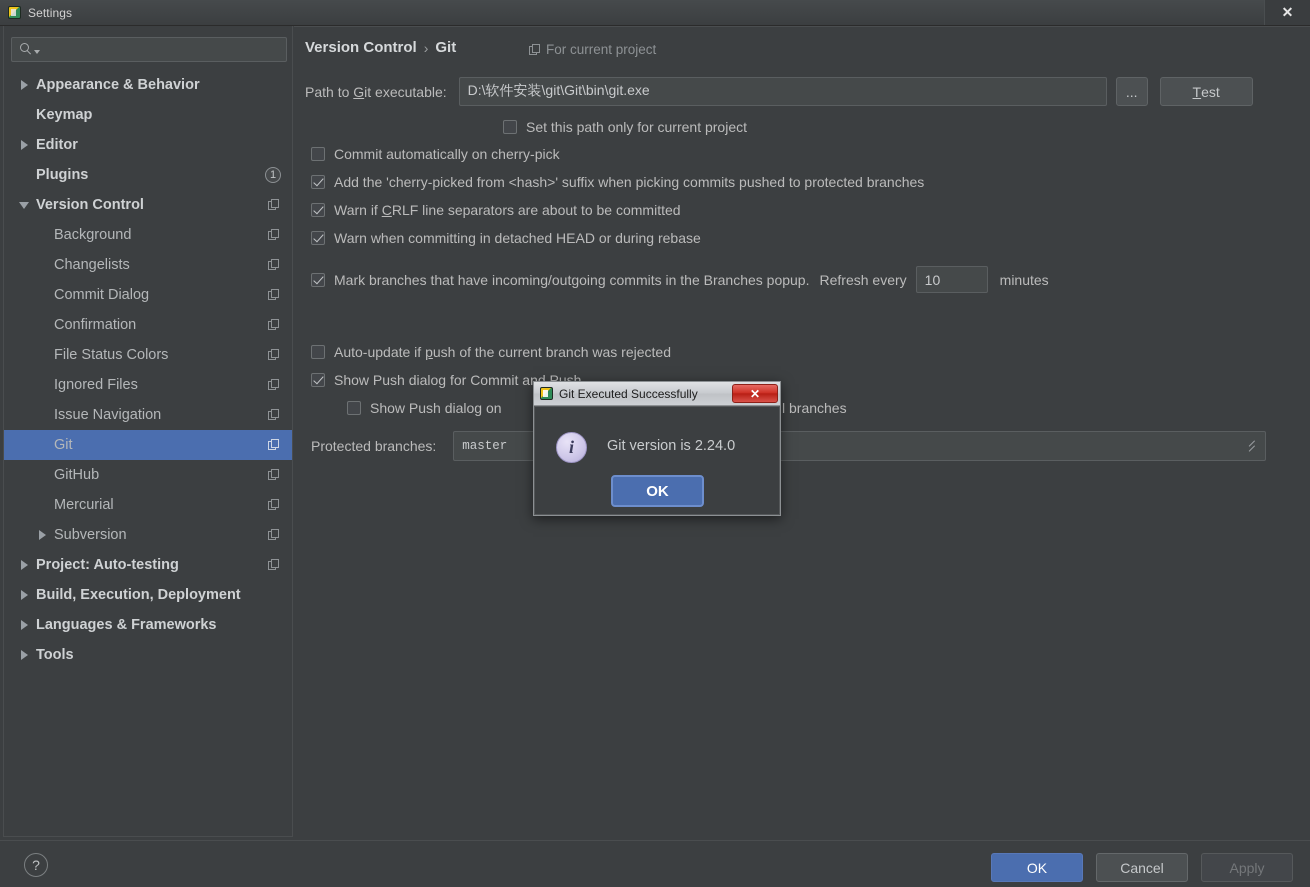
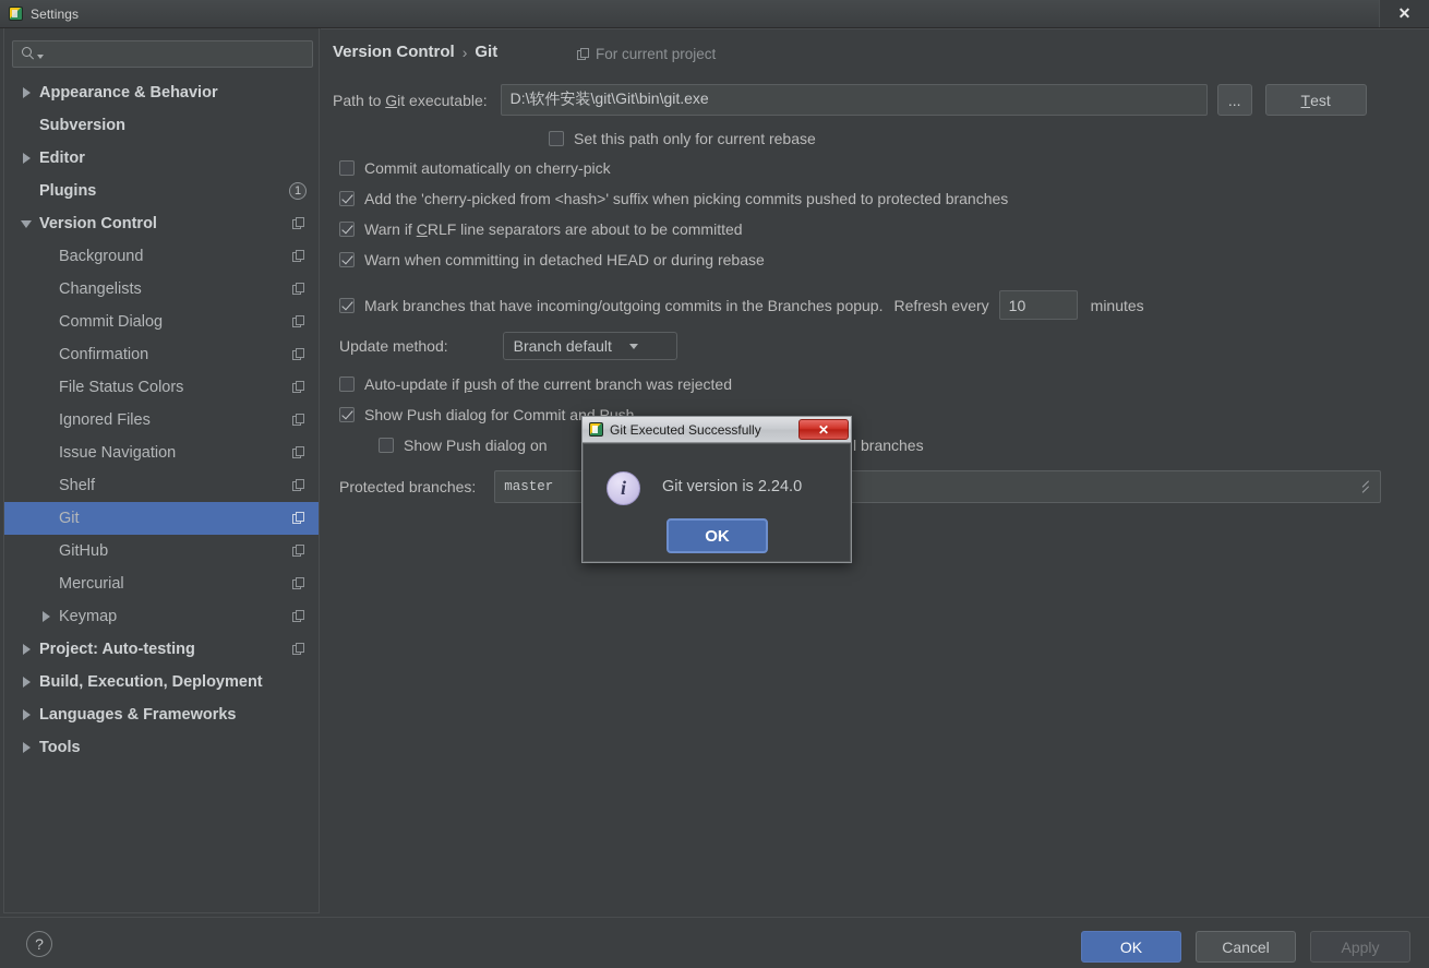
  Settings
  ✕
  Appearance & Behavior
- Keymap
+ Subversion
  Editor
  Plugins
  1
  Version Control
  Background
  Changelists
  Commit Dialog
  Confirmation
  File Status Colors
  Ignored Files
  Issue Navigation
+ Shelf
  Git
  GitHub
  Mercurial
- Subversion
+ Keymap
  Project: Auto-testing
  Build, Execution, Deployment
  Languages & Frameworks
  Tools
  Version Control
  ›
  Git
  For current project
  Path to Git executable:
  D:\软件安装\git\Git\bin\git.exe
  ...
  T
  est
- Set this path only for current project
+ Set this path only for current rebase
  Commit automatically on cherry-pick
  Add the 'cherry-picked from <hash>' suffix when picking commits pushed to protected branches
  Warn if CRLF line separators are about to be committed
  Warn when committing in detached HEAD or during rebase
  Mark branches that have incoming/outgoing commits in the Branches popup.
  Refresh every
  10
  minutes
+ Update method:
+ Branch default
  Auto-update if push of the current branch was rejected
  Show Push dialog for Commit and Push
  Show Push dialog on
  l branches
  Protected branches:
  master
  ?
  OK
  Cancel
  Apply
  Git Executed Successfully
  ✕
  i
  Git version is 2.24.0
  OK
